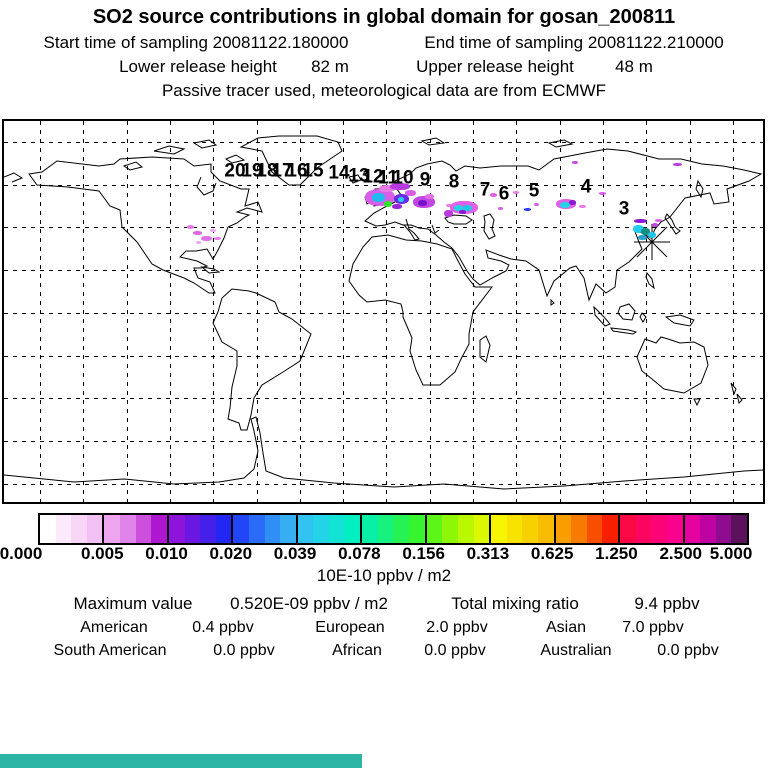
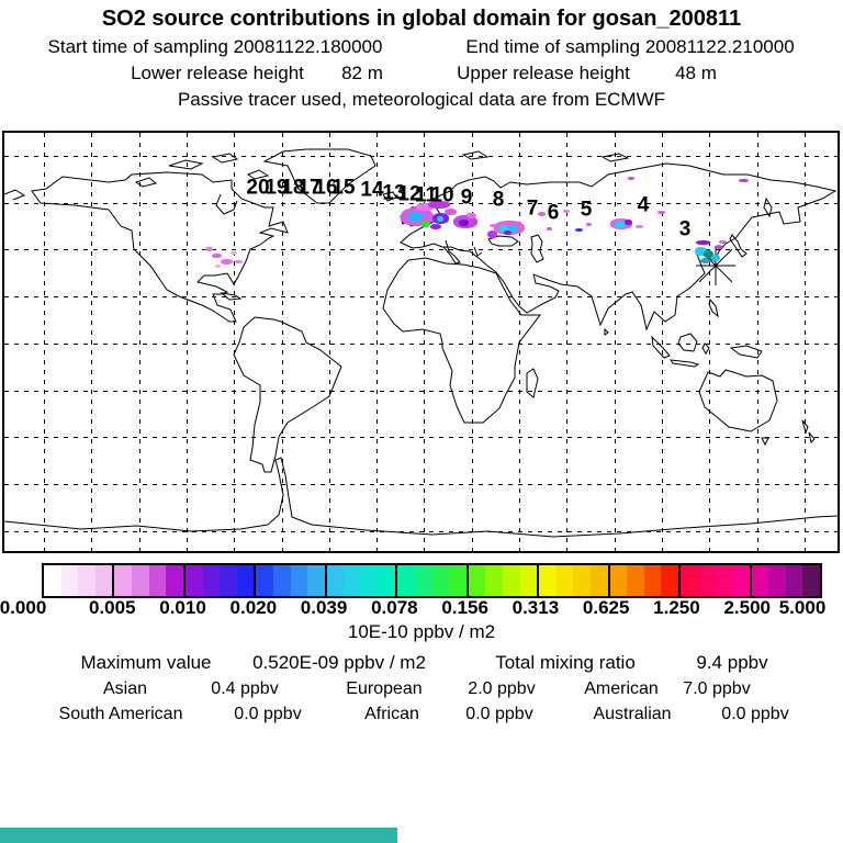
  SO2 source contributions in global domain for gosan_200811
  Start time of sampling 20081122.180000
  End time of sampling 20081122.210000
  Lower release height
  82 m
  Upper release height
  48 m
  Passive tracer used, meteorological data are from ECMWF
  20
  19
  18
  17
  16
  15
  14
  13
  12
  11
  10
  9
  8
  7
  6
  5
  4
  3
  0.000
  0.005
  0.010
  0.020
  0.039
  0.078
  0.156
  0.313
  0.625
  1.250
  2.500
  5.000
  10E-10 ppbv / m2
  Maximum value
  0.520E-09 ppbv / m2
  Total mixing ratio
  9.4 ppbv
- American
+ Asian
  0.4 ppbv
  European
  2.0 ppbv
- Asian
+ American
  7.0 ppbv
  South American
  0.0 ppbv
  African
  0.0 ppbv
  Australian
  0.0 ppbv
